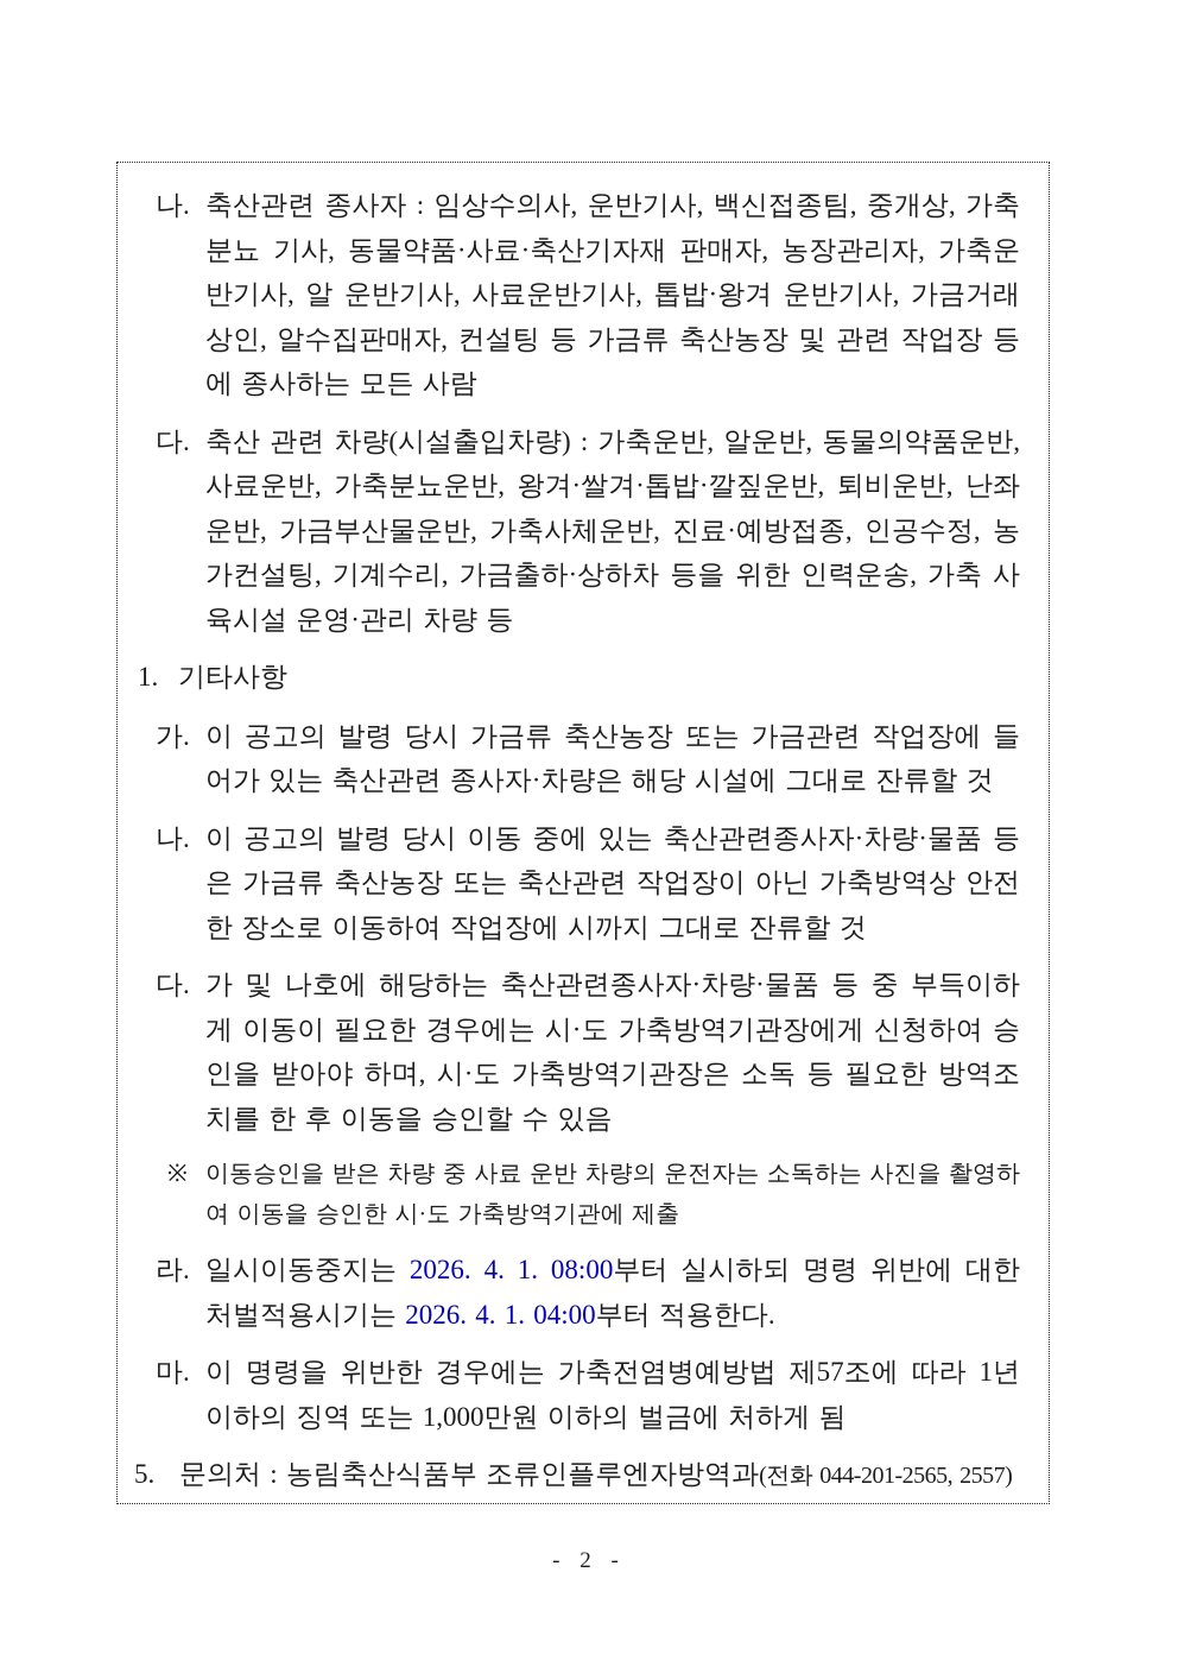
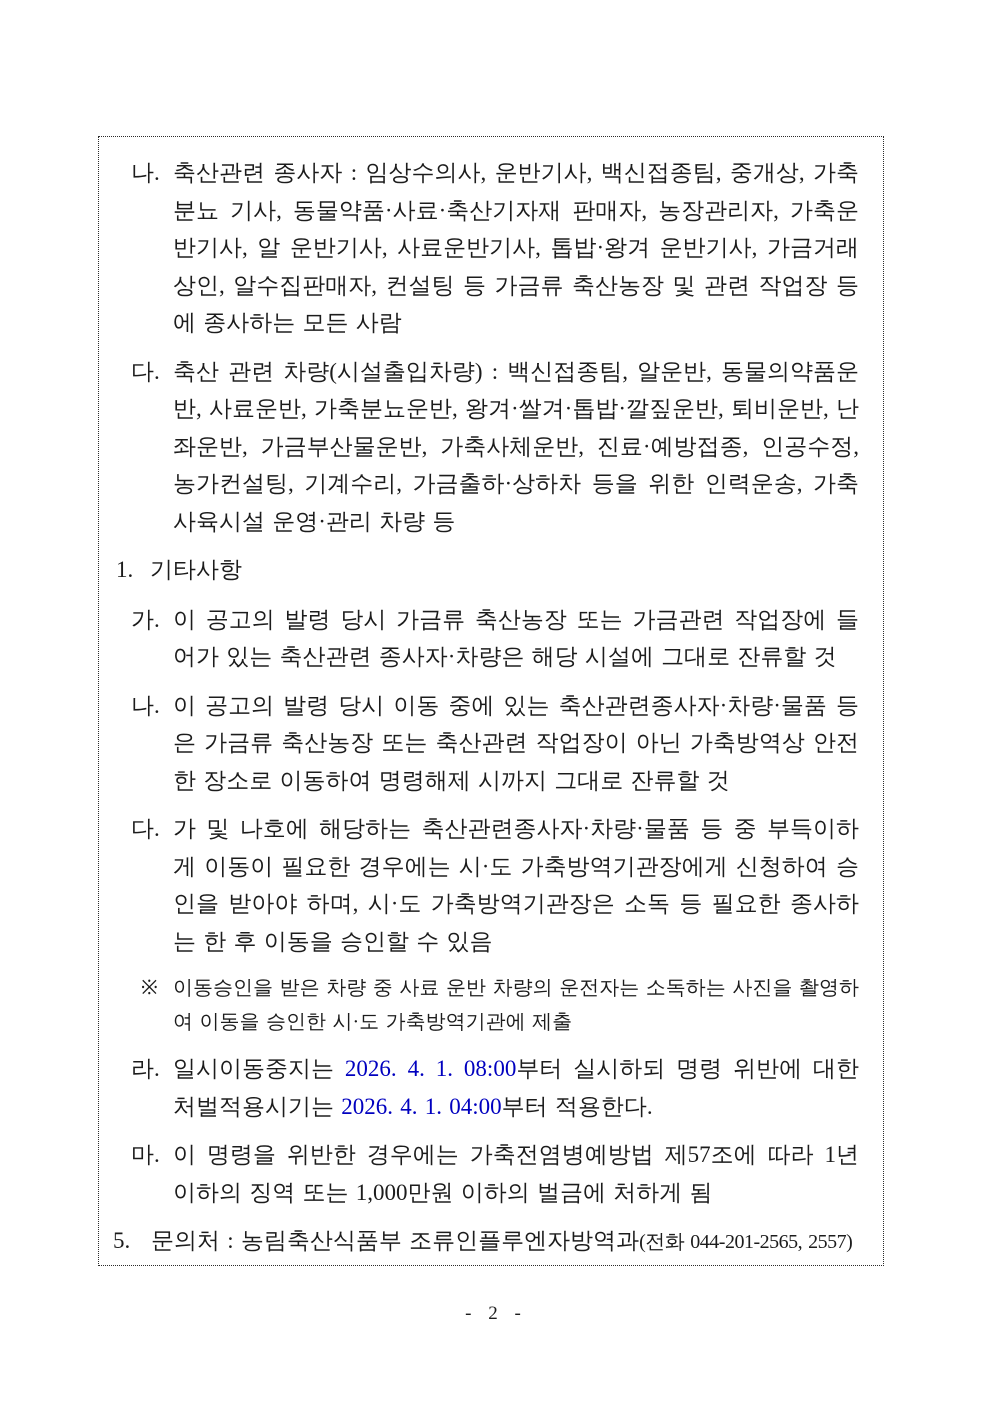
  나.
  축산관련 종사자 : 임상수의사, 운반기사, 백신접종팀, 중개상, 가축분뇨 기사, 동물약품·사료·축산기자재 판매자, 농장관리자, 가축운반기사, 알 운반기사, 사료운반기사, 톱밥·왕겨 운반기사, 가금거래상인, 알수집판매자, 컨설팅 등 가금류 축산농장 및 관련 작업장 등에 종사하는 모든 사람
  다.
- 축산 관련 차량(시설출입차량) : 가축운반, 알운반, 동물의약품운반, 사료운반, 가축분뇨운반, 왕겨·쌀겨·톱밥·깔짚운반, 퇴비운반, 난좌운반, 가금부산물운반, 가축사체운반, 진료·예방접종, 인공수정, 농가컨설팅, 기계수리, 가금출하·상하차 등을 위한 인력운송, 가축 사육시설 운영·관리 차량 등
+ 축산 관련 차량(시설출입차량) : 백신접종팀, 알운반, 동물의약품운반, 사료운반, 가축분뇨운반, 왕겨·쌀겨·톱밥·깔짚운반, 퇴비운반, 난좌운반, 가금부산물운반, 가축사체운반, 진료·예방접종, 인공수정, 농가컨설팅, 기계수리, 가금출하·상하차 등을 위한 인력운송, 가축 사육시설 운영·관리 차량 등
  1.
  기타사항
  가.
  이 공고의 발령 당시 가금류 축산농장 또는 가금관련 작업장에 들어가 있는 축산관련 종사자·차량은 해당 시설에 그대로 잔류할 것
  나.
- 이 공고의 발령 당시 이동 중에 있는 축산관련종사자·차량·물품 등은 가금류 축산농장 또는 축산관련 작업장이 아닌 가축방역상 안전한 장소로 이동하여 작업장에 시까지 그대로 잔류할 것
+ 이 공고의 발령 당시 이동 중에 있는 축산관련종사자·차량·물품 등은 가금류 축산농장 또는 축산관련 작업장이 아닌 가축방역상 안전한 장소로 이동하여 명령해제 시까지 그대로 잔류할 것
  다.
- 가 및 나호에 해당하는 축산관련종사자·차량·물품 등 중 부득이하게 이동이 필요한 경우에는 시·도 가축방역기관장에게 신청하여 승인을 받아야 하며, 시·도 가축방역기관장은 소독 등 필요한 방역조치를 한 후 이동을 승인할 수 있음
+ 가 및 나호에 해당하는 축산관련종사자·차량·물품 등 중 부득이하게 이동이 필요한 경우에는 시·도 가축방역기관장에게 신청하여 승인을 받아야 하며, 시·도 가축방역기관장은 소독 등 필요한 종사하는 한 후 이동을 승인할 수 있음
  ※
  이동승인을 받은 차량 중 사료 운반 차량의 운전자는 소독하는 사진을 촬영하여 이동을 승인한 시·도 가축방역기관에 제출
  라.
  일시이동중지는 2026. 4. 1. 08:00부터 실시하되 명령 위반에 대한 처벌적용시기는 2026. 4. 1. 04:00부터 적용한다.
  마.
  이 명령을 위반한 경우에는 가축전염병예방법 제57조에 따라 1년 이하의 징역 또는 1,000만원 이하의 벌금에 처하게 됨
  5.
  문의처 : 농림축산식품부 조류인플루엔자방역과(전화 044-201-2565, 2557)
  - 2 -
